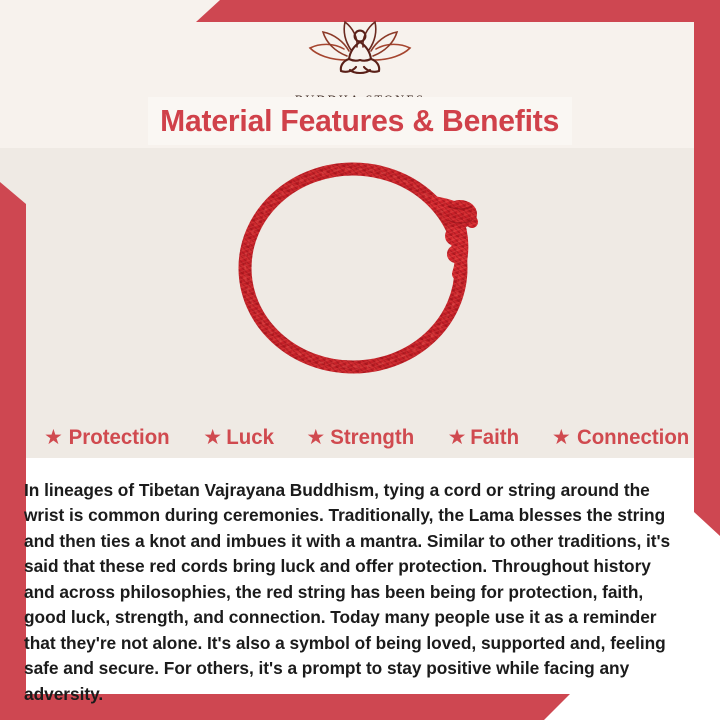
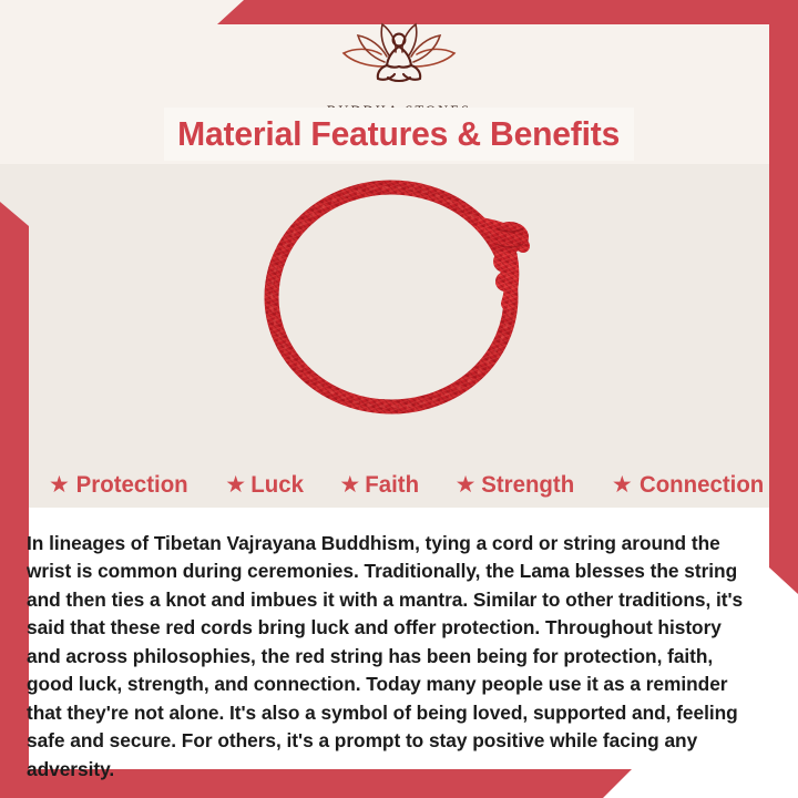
  Material Features & Benefits
  ★
  Protection
  ★
  Luck
  ★
- Strength
+ Faith
  ★
- Faith
+ Strength
  ★
  Connection
  In lineages of Tibetan Vajrayana Buddhism, tying a cord or string around the wrist is common during ceremonies. Traditionally, the Lama blesses the string and then ties a knot and imbues it with a mantra. Similar to other traditions, it's said that these red cords bring luck and offer protection. Throughout history and across philosophies, the red string has been being for protection, faith, good luck, strength, and connection. Today many people use it as a reminder that they're not alone. It's also a symbol of being loved, supported and, feeling safe and secure. For others, it's a prompt to stay positive while facing any adversity.
